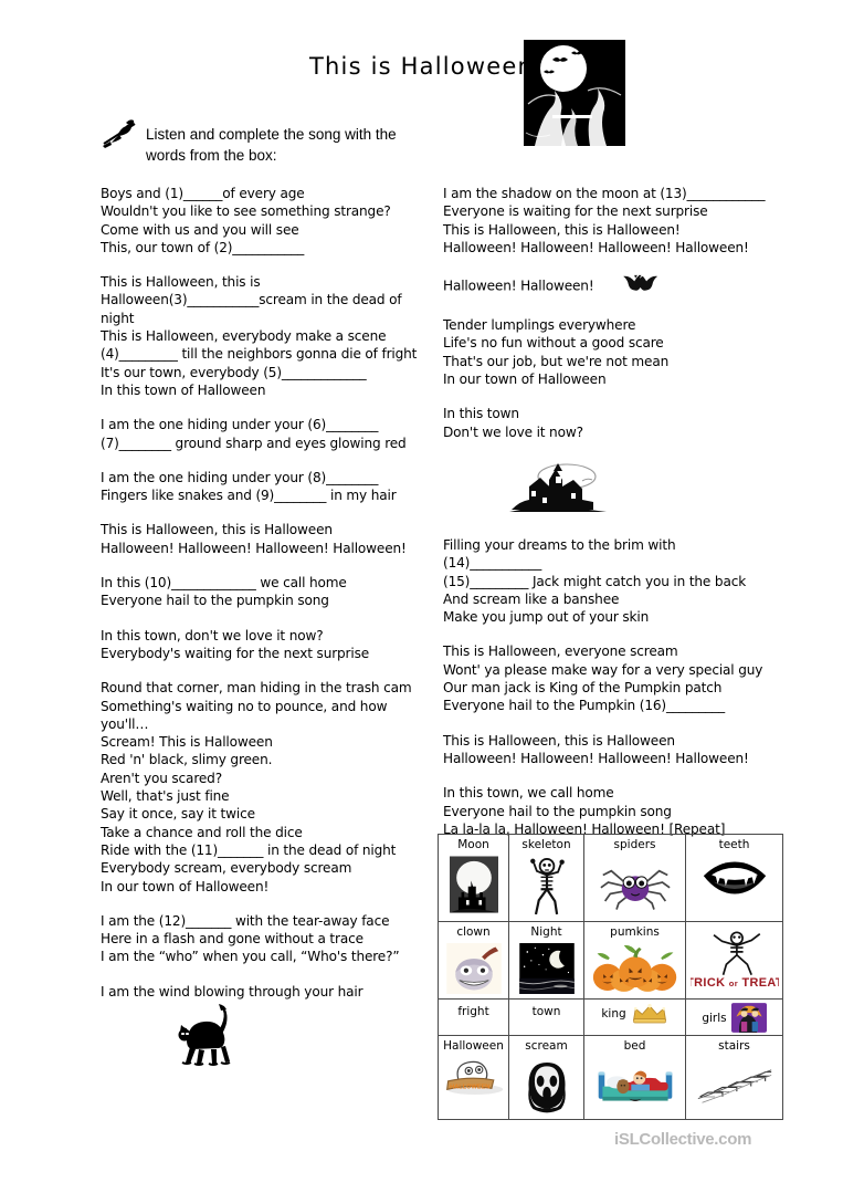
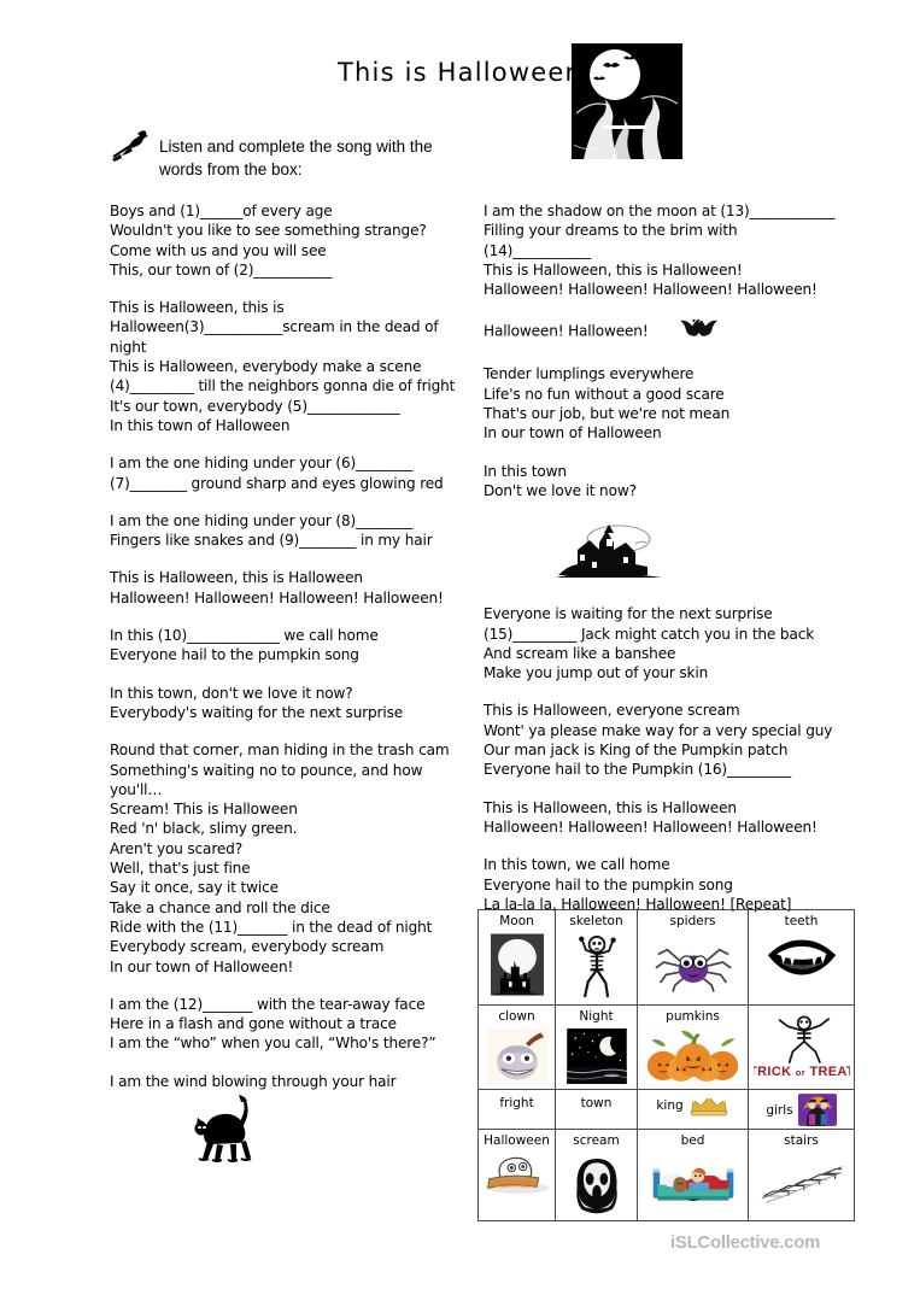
  This is Hallowee
  Listen and complete the song with the words from the box:
  Boys and (1)______of every age
  Wouldn't you like to see something strange?
  Come with us and you will see
  This, our town of (2)___________
  This is Halloween, this is
  Halloween(3)___________scream in the dead of night
  This is Halloween, everybody make a scene
  (4)_________ till the neighbors gonna die of fright
  It's our town, everybody (5)_____________
  In this town of Halloween
  I am the one hiding under your (6)________
  (7)________ ground sharp and eyes glowing red
  I am the one hiding under your (8)________
  Fingers like snakes and (9)________ in my hair
  This is Halloween, this is Halloween
  Halloween! Halloween! Halloween! Halloween!
  In this (10)_____________ we call home
  Everyone hail to the pumpkin song
  In this town, don't we love it now?
  Everybody's waiting for the next surprise
  Round that corner, man hiding in the trash cam
  Something's waiting no to pounce, and how you'll…
  Scream! This is Halloween
  Red 'n' black, slimy green.
  Aren't you scared?
  Well, that's just fine
  Say it once, say it twice
  Take a chance and roll the dice
  Ride with the (11)_______ in the dead of night
  Everybody scream, everybody scream
  In our town of Halloween!
  I am the (12)_______ with the tear-away face
  Here in a flash and gone without a trace
  I am the “who” when you call, “Who's there?”
  I am the wind blowing through your hair
  I am the shadow on the moon at (13)____________
- Everyone is waiting for the next surprise
+ Filling your dreams to the brim with (14)___________
  This is Halloween, this is Halloween!
  Halloween! Halloween! Halloween! Halloween!
  Halloween! Halloween!
  Tender lumplings everywhere
  Life's no fun without a good scare
  That's our job, but we're not mean
  In our town of Halloween
  In this town
  Don't we love it now?
- Filling your dreams to the brim with (14)___________
+ Everyone is waiting for the next surprise
  (15)_________ Jack might catch you in the back
  And scream like a banshee
  Make you jump out of your skin
  This is Halloween, everyone scream
  Wont' ya please make way for a very special guy
  Our man jack is King of the Pumpkin patch
  Everyone hail to the Pumpkin (16)_________
  This is Halloween, this is Halloween
  Halloween! Halloween! Halloween! Halloween!
  In this town, we call home
  Everyone hail to the pumpkin song
  La la-la la, Halloween! Halloween! [Repeat]
  Moon	skeleton	spiders	teeth
  clown	Night	pumkins
  fright	town	king	girls
  Halloween	scream	bed	stairs
  iSLCollective.com
